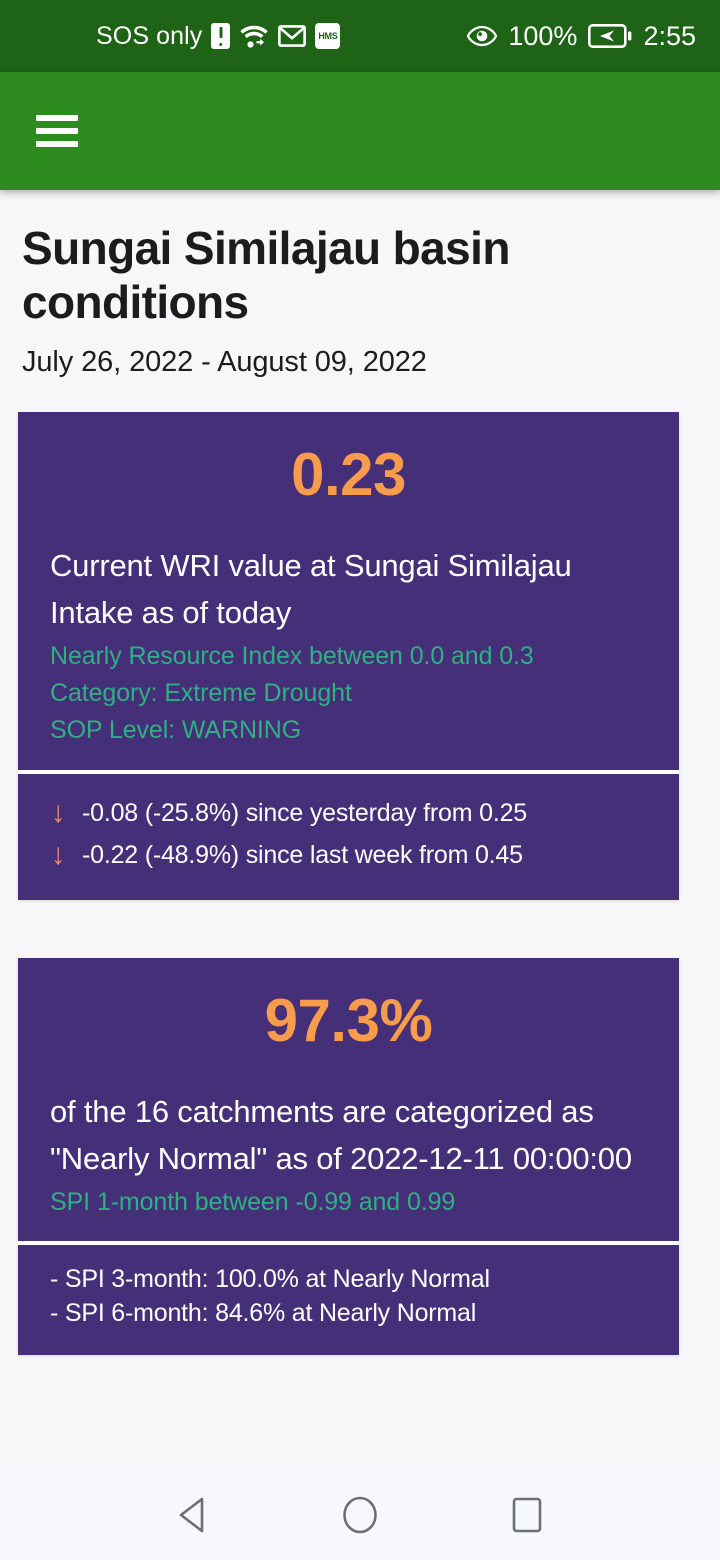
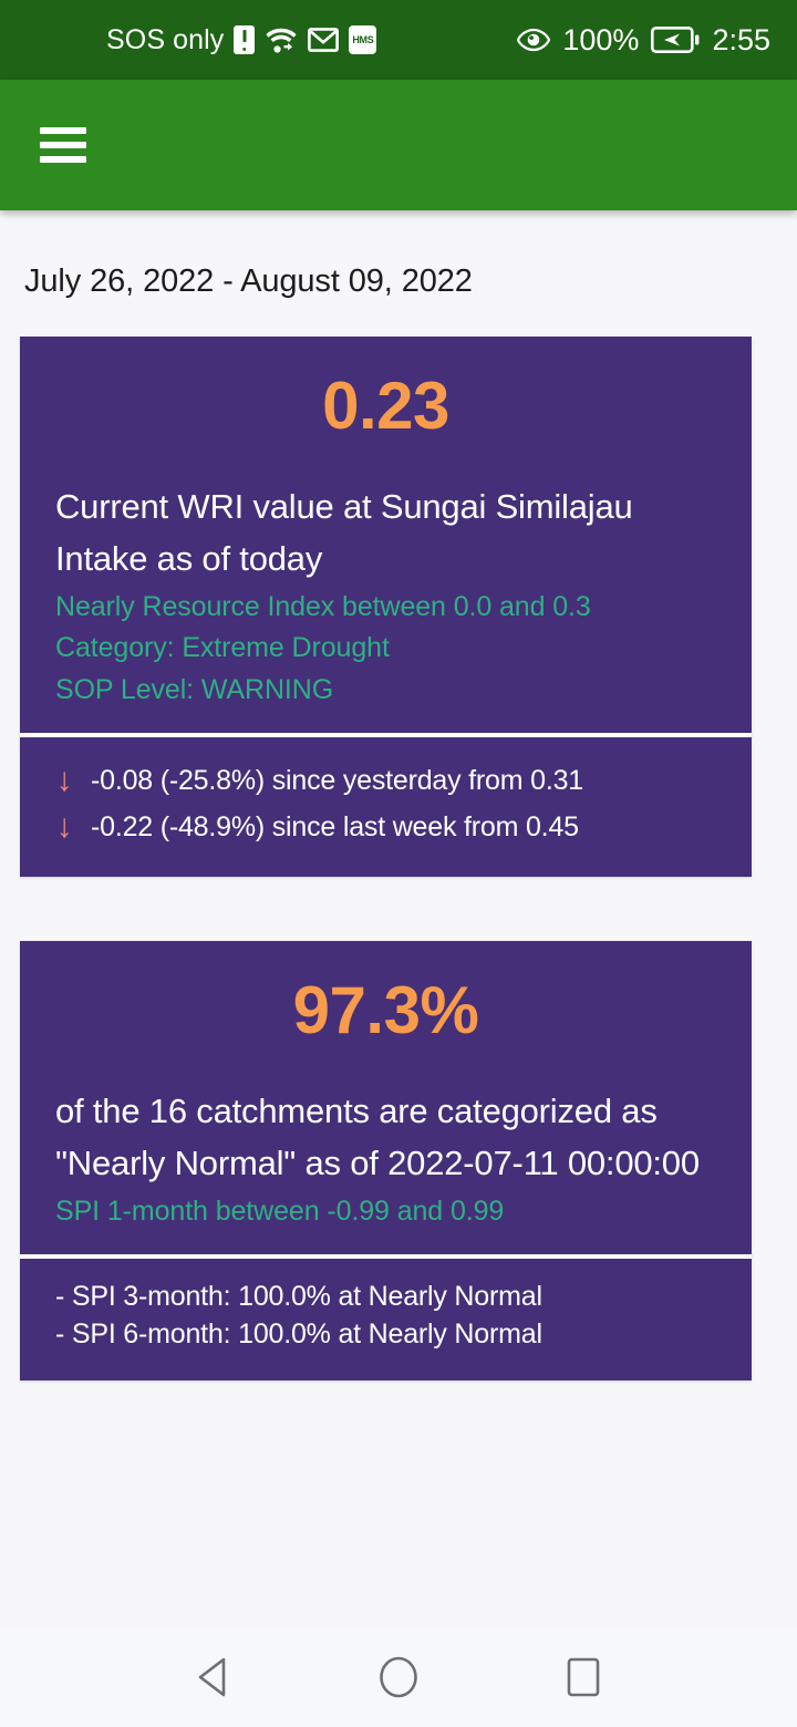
  SOS only
  HMS
  100%
  2:55
- Sungai Similajau basin conditions
  July 26, 2022 - August 09, 2022
  0.23
  Current WRI value at Sungai Similajau Intake as of today
  Nearly Resource Index between 0.0 and 0.3
  Category: Extreme Drought
  SOP Level: WARNING
  ↓
- -0.08 (-25.8%) since yesterday from 0.25
+ -0.08 (-25.8%) since yesterday from 0.31
  ↓
  -0.22 (-48.9%) since last week from 0.45
  97.3%
- of the 16 catchments are categorized as "Nearly Normal" as of 2022-12-11 00:00:00
+ of the 16 catchments are categorized as "Nearly Normal" as of 2022-07-11 00:00:00
  SPI 1-month between -0.99 and 0.99
  - SPI 3-month: 100.0% at Nearly Normal
- - SPI 6-month: 84.6% at Nearly Normal
+ - SPI 6-month: 100.0% at Nearly Normal
